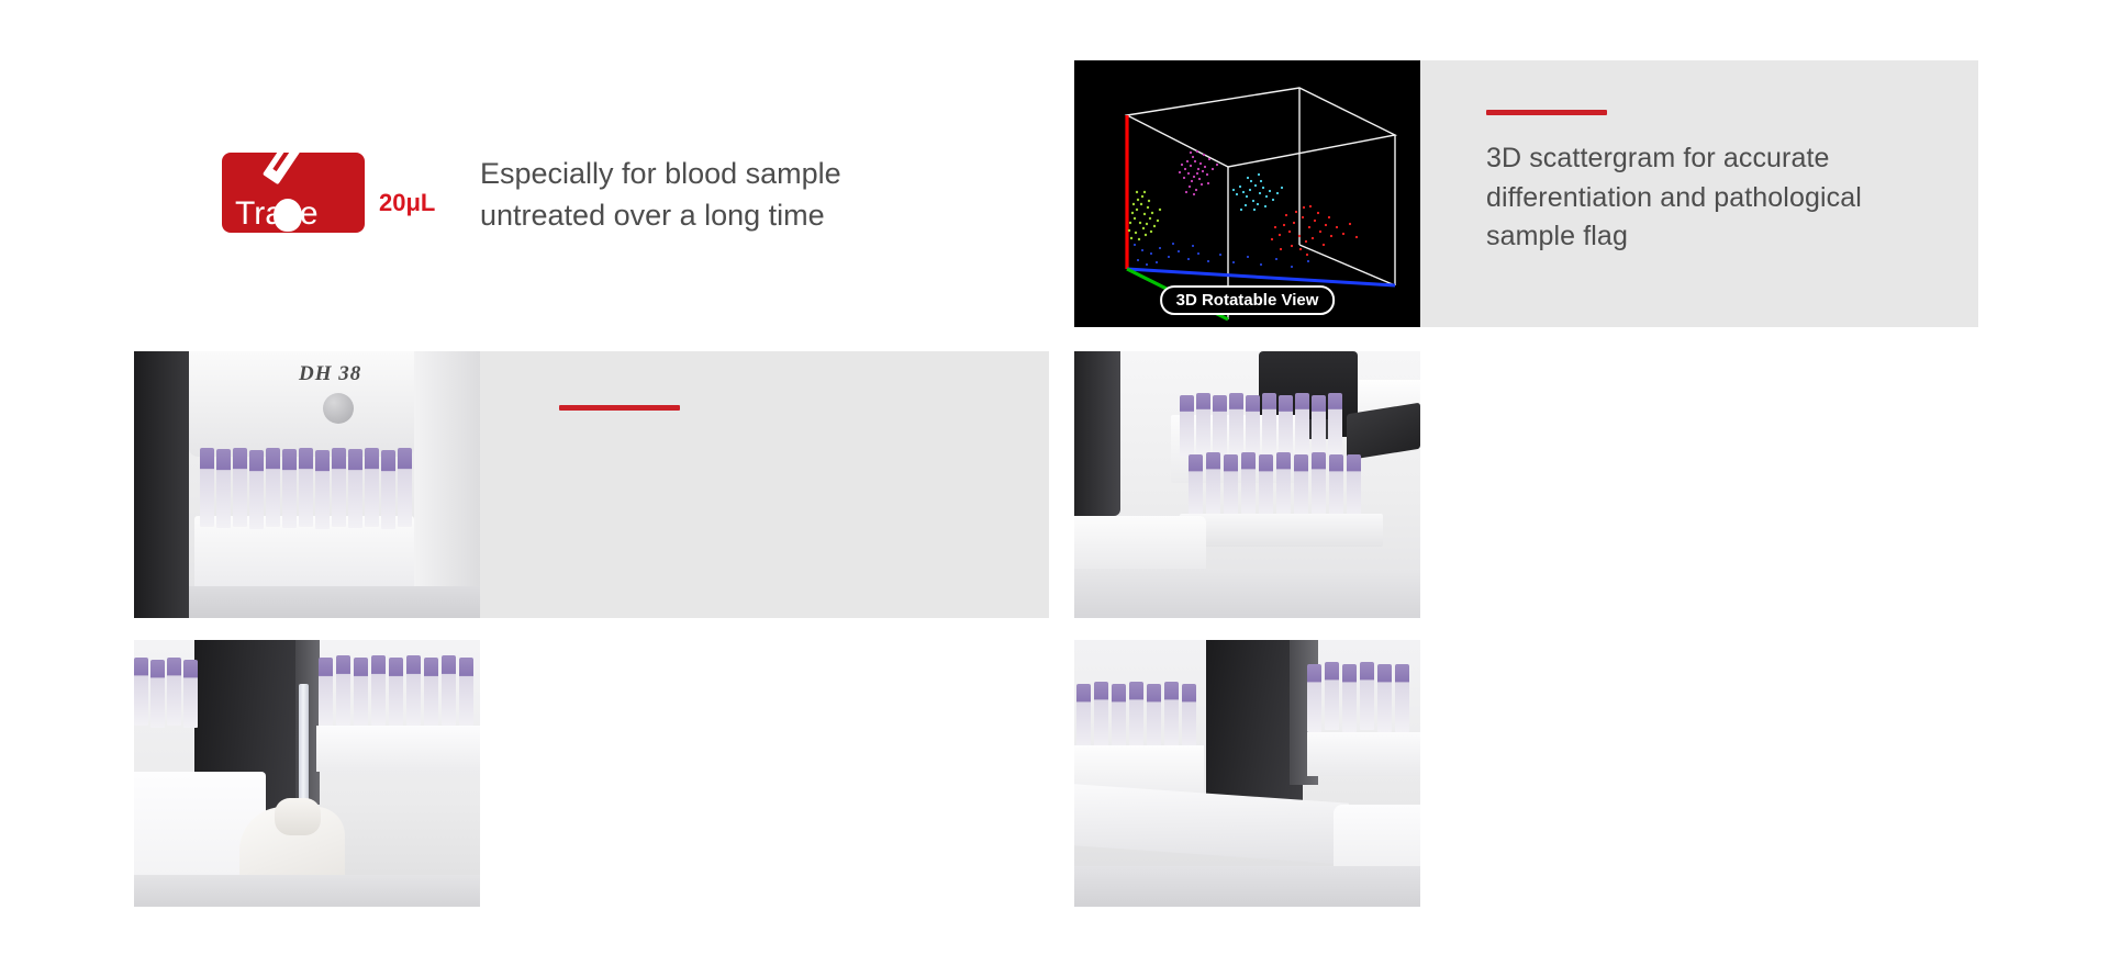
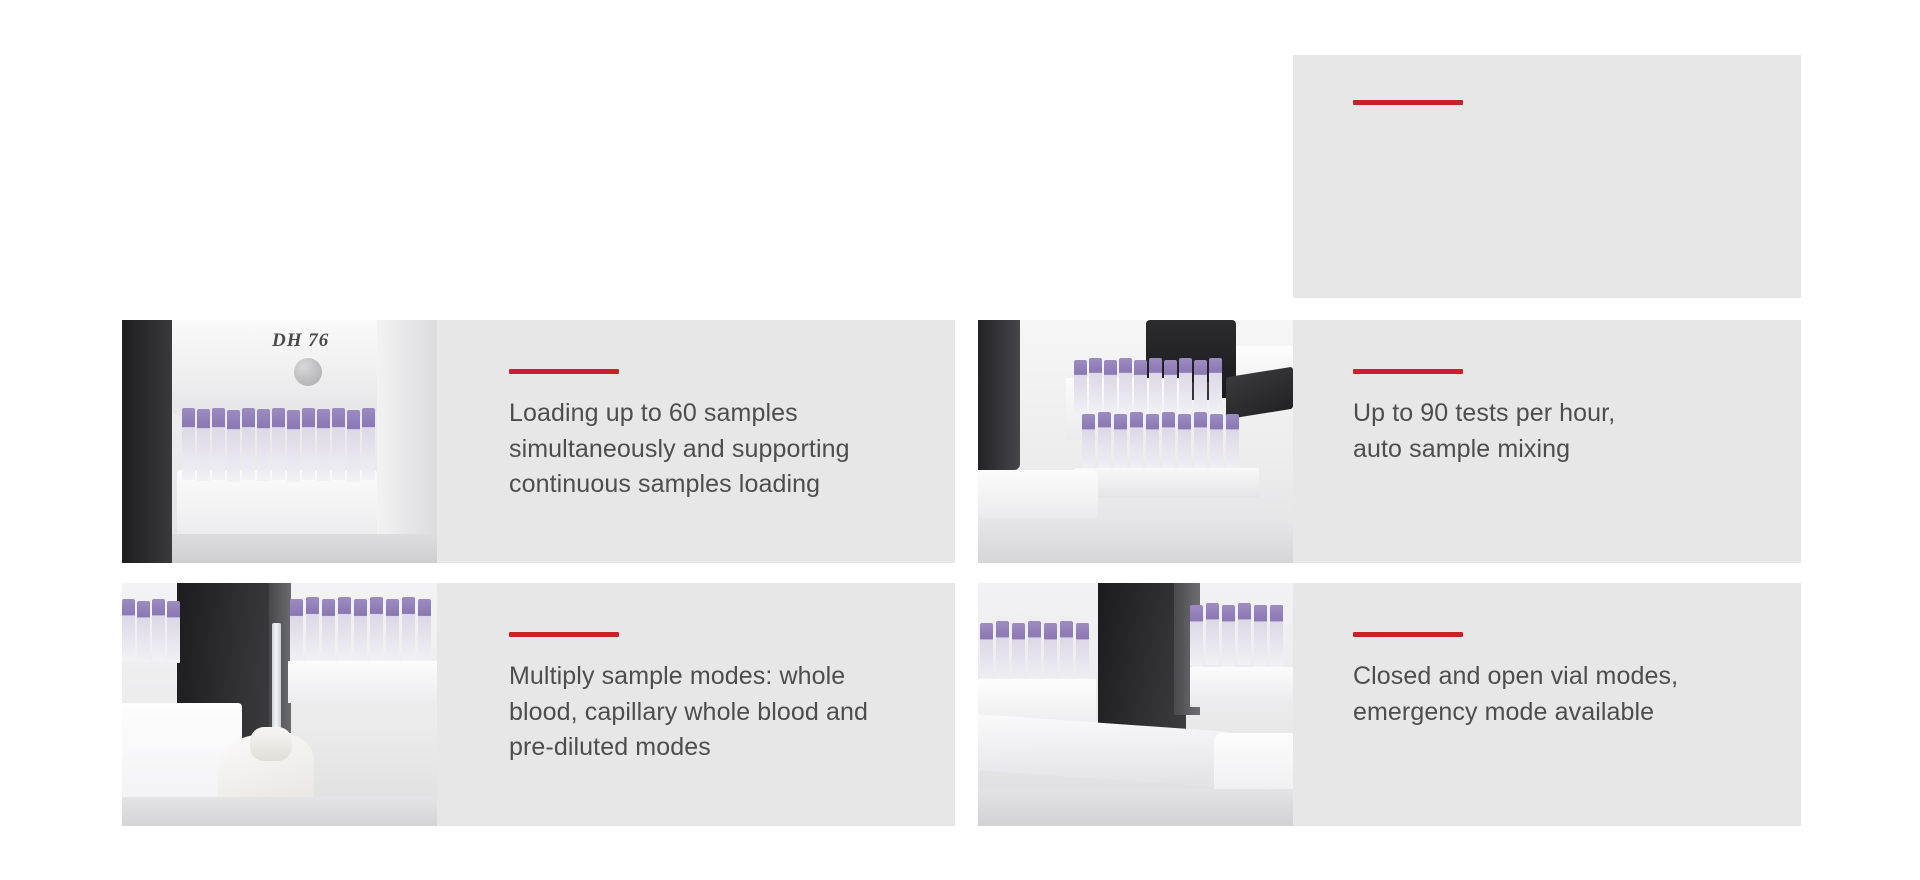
- Trace
- 20μL
- Especially for blood sample
- untreated over a long time
- 3D Rotatable View
- 3D scattergram for accurate
- differentiation and pathological
- sample flag
- DH 38
+ DH 76
+ Loading up to 60 samples
+ simultaneously and supporting
+ continuous samples loading
+ Up to 90 tests per hour,
+ auto sample mixing
+ Multiply sample modes: whole
+ blood, capillary whole blood and
+ pre-diluted modes
+ Closed and open vial modes,
+ emergency mode available
